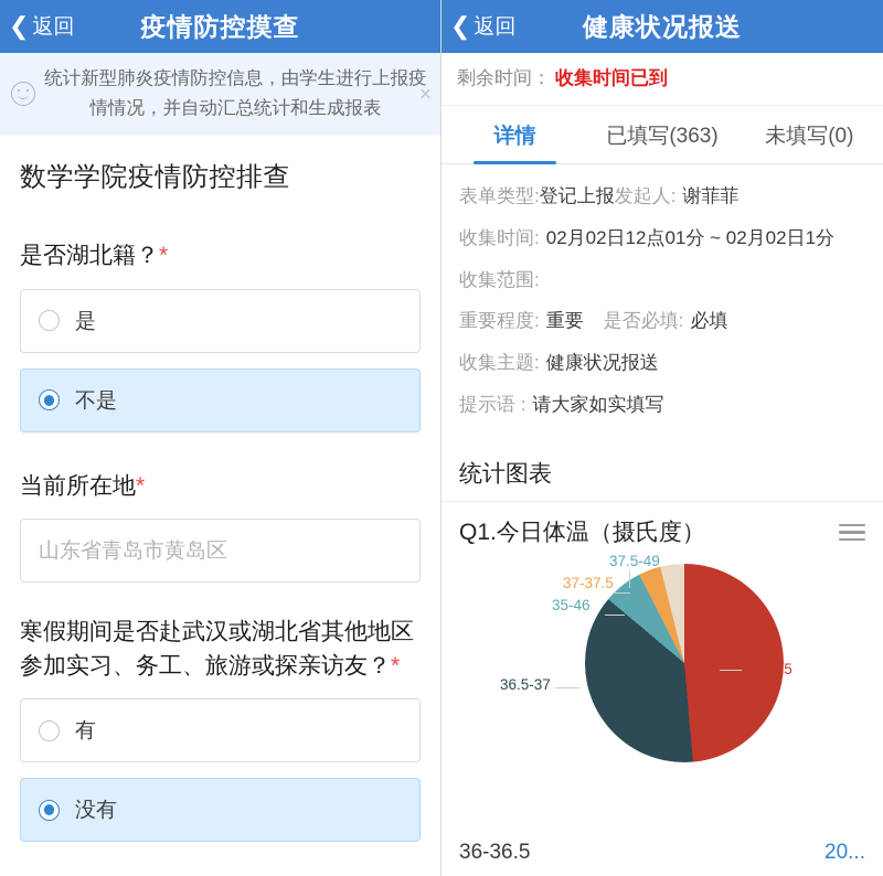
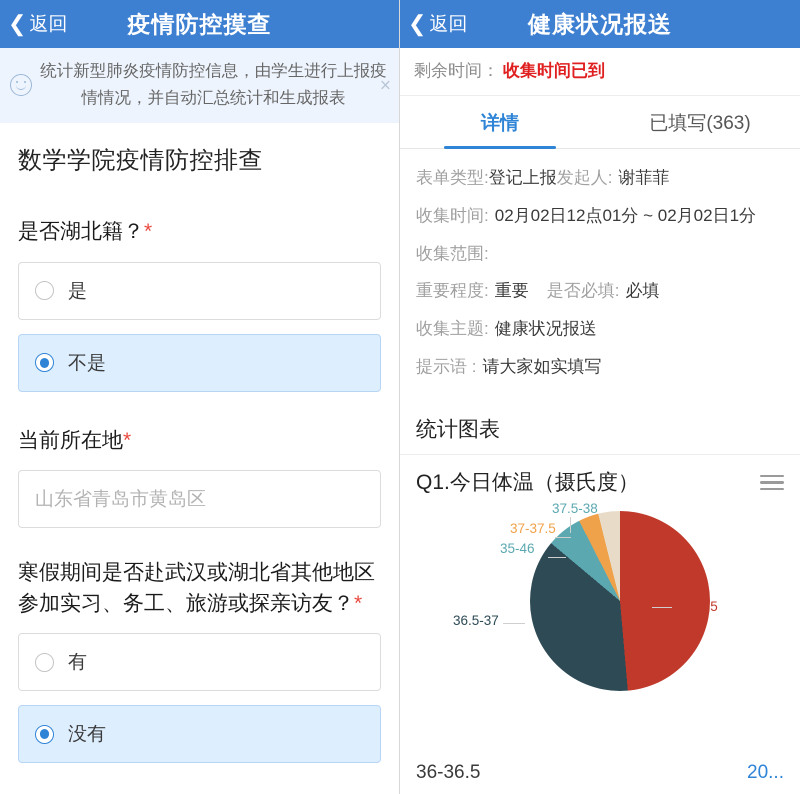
  ❮
  返回
  疫情防控摸查
  统计新型肺炎疫情防控信息，由学生进行上报疫情情况，并自动汇总统计和生成报表
  ×
  数学学院疫情防控排查
  是否湖北籍？*
  是
  不是
  当前所在地*
  山东省青岛市黄岛区
  寒假期间是否赴武汉或湖北省其他地区参加实习、务工、旅游或探亲访友？*
  有
  没有
  ❮
  返回
  健康状况报送
  剩余时间：
  收集时间已到
  详情
  已填写(363)
- 未填写(0)
  表单类型:
  登记上报
  发起人:
  谢菲菲
  收集时间:
  02月02日12点01分 ~ 02月02日1分
  收集范围:
  重要程度:
  重要
  是否必填:
  必填
  收集主题:
  健康状况报送
  提示语 :
  请大家如实填写
  统计图表
  Q1.今日体温（摄氏度）
- 37.5-49
+ 37.5-38
  37-37.5
  35-46
  36.5-37
  36-36.5
  36-36.5
  20...
